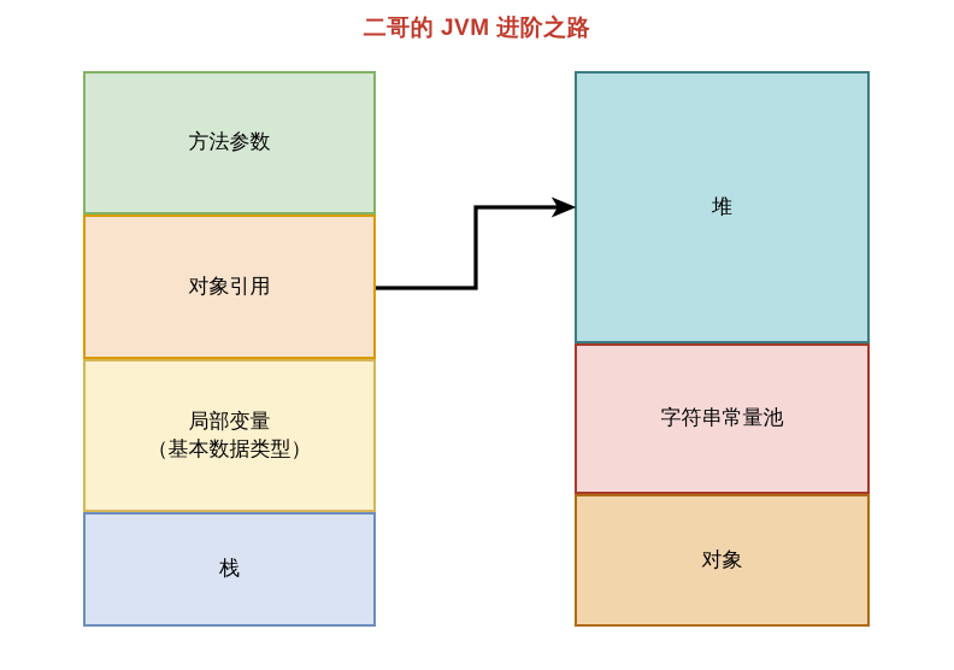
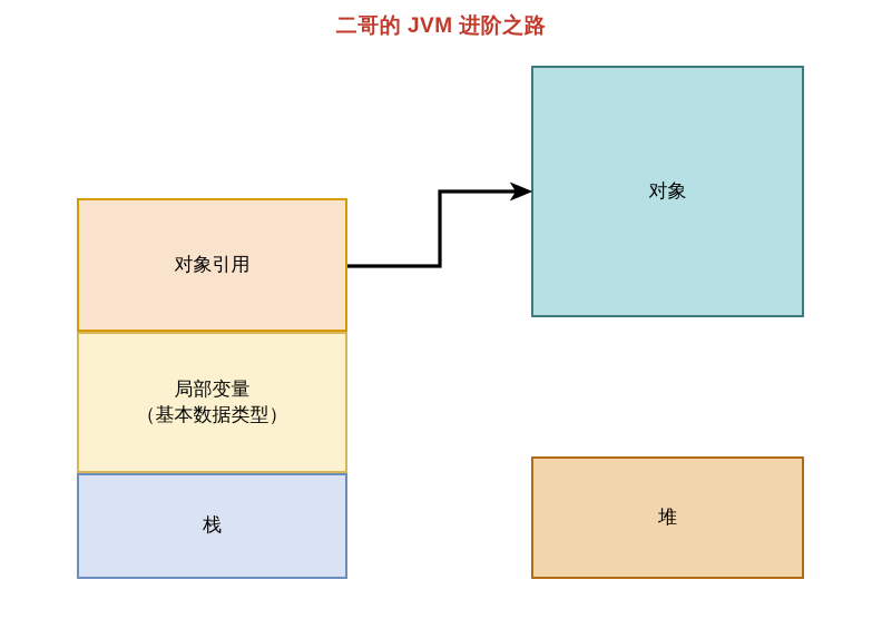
  二哥的 JVM 进阶之路
- 方法参数
  对象引用
  局部变量
  （基本数据类型）
  栈
- 堆
+ 对象
- 字符串常量池
- 对象
+ 堆
